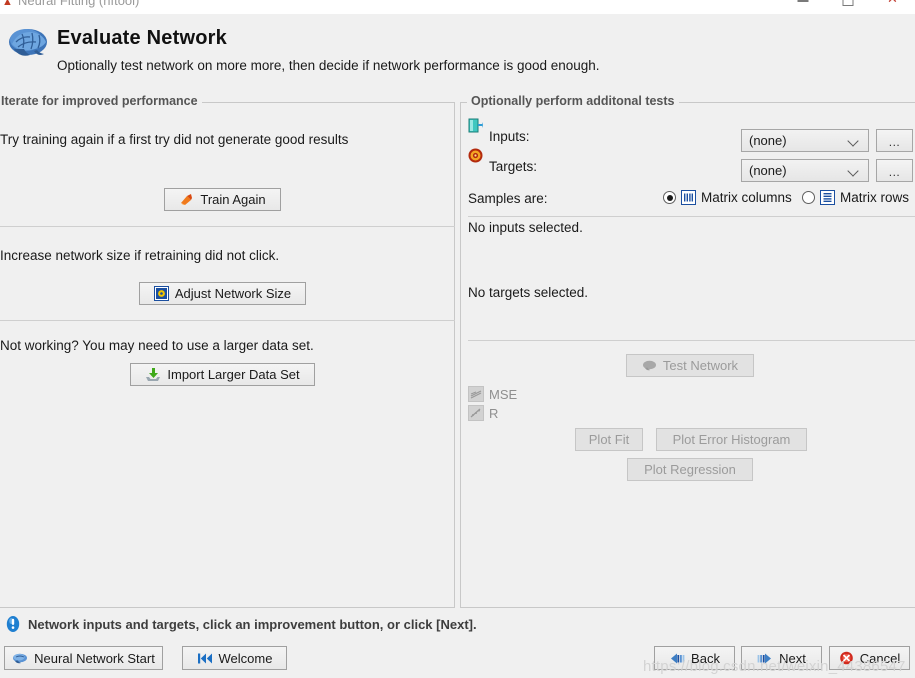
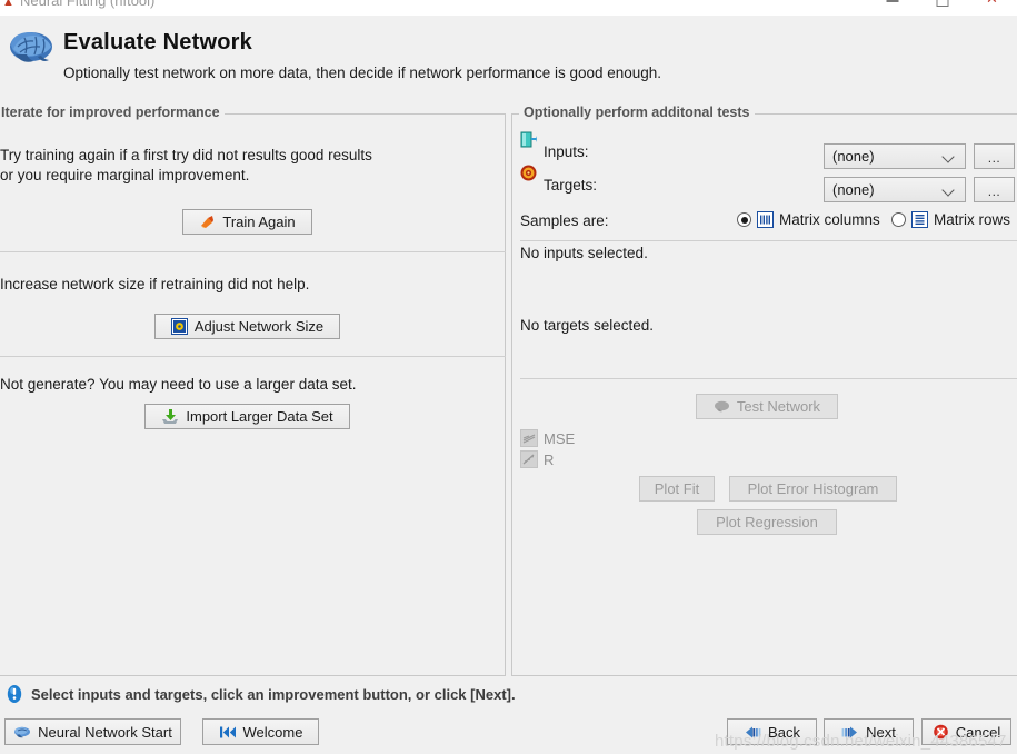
  ▲
  Neural Fitting (nftool)
  Evaluate Network
- Optionally test network on more more, then decide if network performance is good enough.
+ Optionally test network on more data, then decide if network performance is good enough.
  Iterate for improved performance
- Try training again if a first try did not generate good results
+ Try training again if a first try did not results good results
+ or you require marginal improvement.
  Train Again
- Increase network size if retraining did not click.
+ Increase network size if retraining did not help.
  Adjust Network Size
- Not working? You may need to use a larger data set.
+ Not generate? You may need to use a larger data set.
  Import Larger Data Set
  Optionally perform additonal tests
  Inputs:
  (none)
  ...
  Targets:
  (none)
  ...
  Samples are:
  Matrix columns
  Matrix rows
  No inputs selected.
  No targets selected.
  Test Network
  MSE
  R
  Plot Fit
  Plot Error Histogram
  Plot Regression
- Network inputs and targets, click an improvement button, or click [Next].
+ Select inputs and targets, click an improvement button, or click [Next].
  Neural Network Start
  Welcome
  Back
  Next
  Cancel
  https://blog.csdn.net/weixin_44386547
